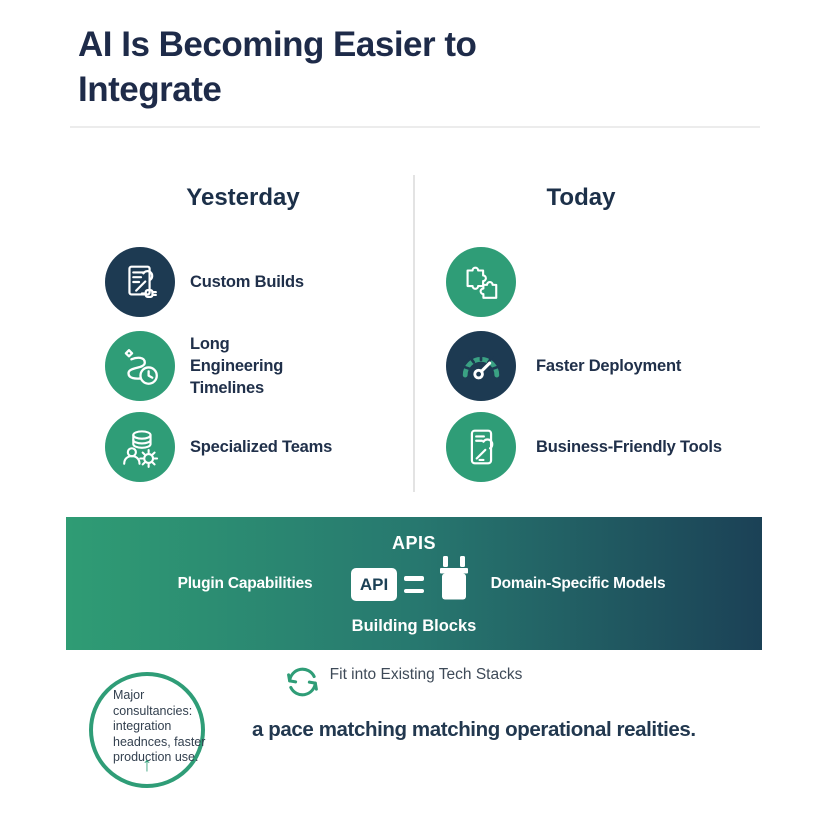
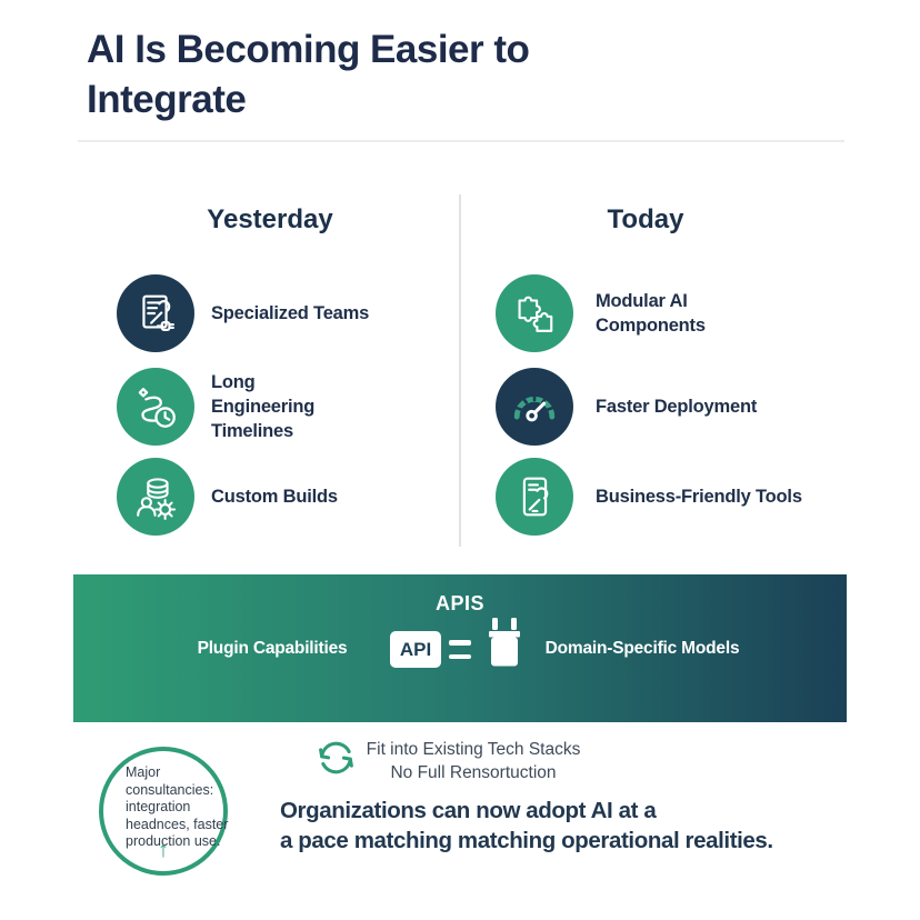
  AI Is Becoming Easier to
  Integrate
  Yesterday
  Today
- Custom Builds
+ Specialized Teams
  Long
  Engineering
  Timelines
- Specialized Teams
+ Custom Builds
+ Modular AI
+ Components
  Faster Deployment
  Business-Friendly Tools
  APIS
  Plugin Capabilities
  API
  Domain-Specific Models
- Building Blocks
  Major
  consultancies:
  integration
  headnces, faster
  production use.
  ↑
  Fit into Existing Tech Stacks
+ No Full Rensortuction
+ Organizations can now adopt AI at a
  a pace matching matching operational realities.
